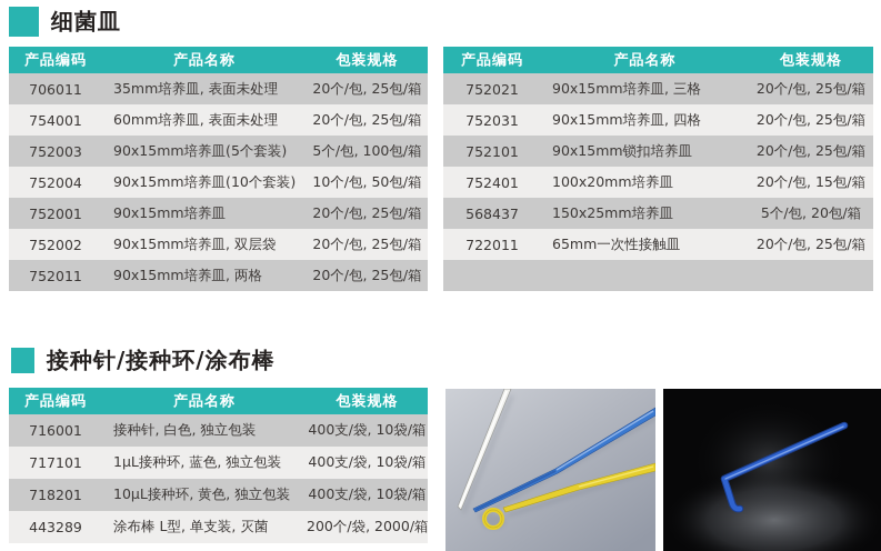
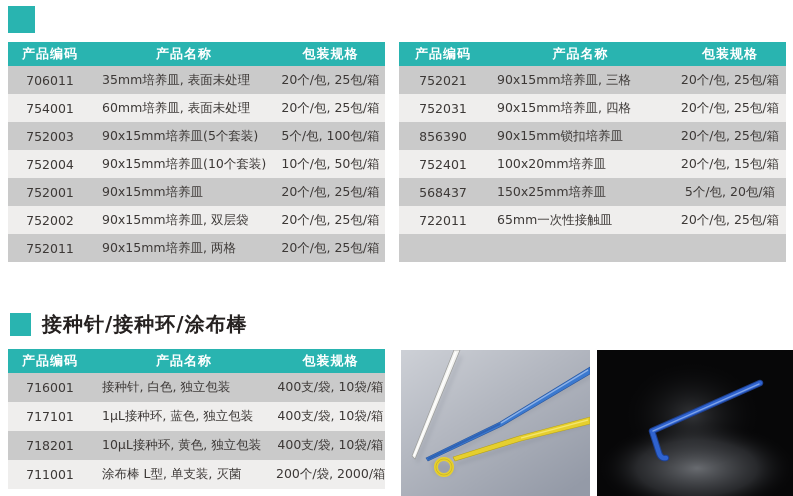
- 细菌皿
  产品编码	产品名称	包装规格
  706011	35mm培养皿, 表面未处理	20个/包, 25包/箱
  754001	60mm培养皿, 表面未处理	20个/包, 25包/箱
  752003	90x15mm培养皿(5个套装)	5个/包, 100包/箱
  752004	90x15mm培养皿(10个套装)	10个/包, 50包/箱
  752001	90x15mm培养皿	20个/包, 25包/箱
  752002	90x15mm培养皿, 双层袋	20个/包, 25包/箱
  752011	90x15mm培养皿, 两格	20个/包, 25包/箱
  产品编码	产品名称	包装规格
  752021	90x15mm培养皿, 三格	20个/包, 25包/箱
  752031	90x15mm培养皿, 四格	20个/包, 25包/箱
- 752101	90x15mm锁扣培养皿	20个/包, 25包/箱
+ 856390	90x15mm锁扣培养皿	20个/包, 25包/箱
  752401	100x20mm培养皿	20个/包, 15包/箱
  568437	150x25mm培养皿	5个/包, 20包/箱
  722011	65mm一次性接触皿	20个/包, 25包/箱
  接种针/接种环/涂布棒
  产品编码	产品名称	包装规格
  716001	接种针, 白色, 独立包装	400支/袋, 10袋/箱
  717101	1μL接种环, 蓝色, 独立包装	400支/袋, 10袋/箱
  718201	10μL接种环, 黄色, 独立包装	400支/袋, 10袋/箱
- 443289	涂布棒 L型, 单支装, 灭菌	200个/袋, 2000/箱
+ 711001	涂布棒 L型, 单支装, 灭菌	200个/袋, 2000/箱
